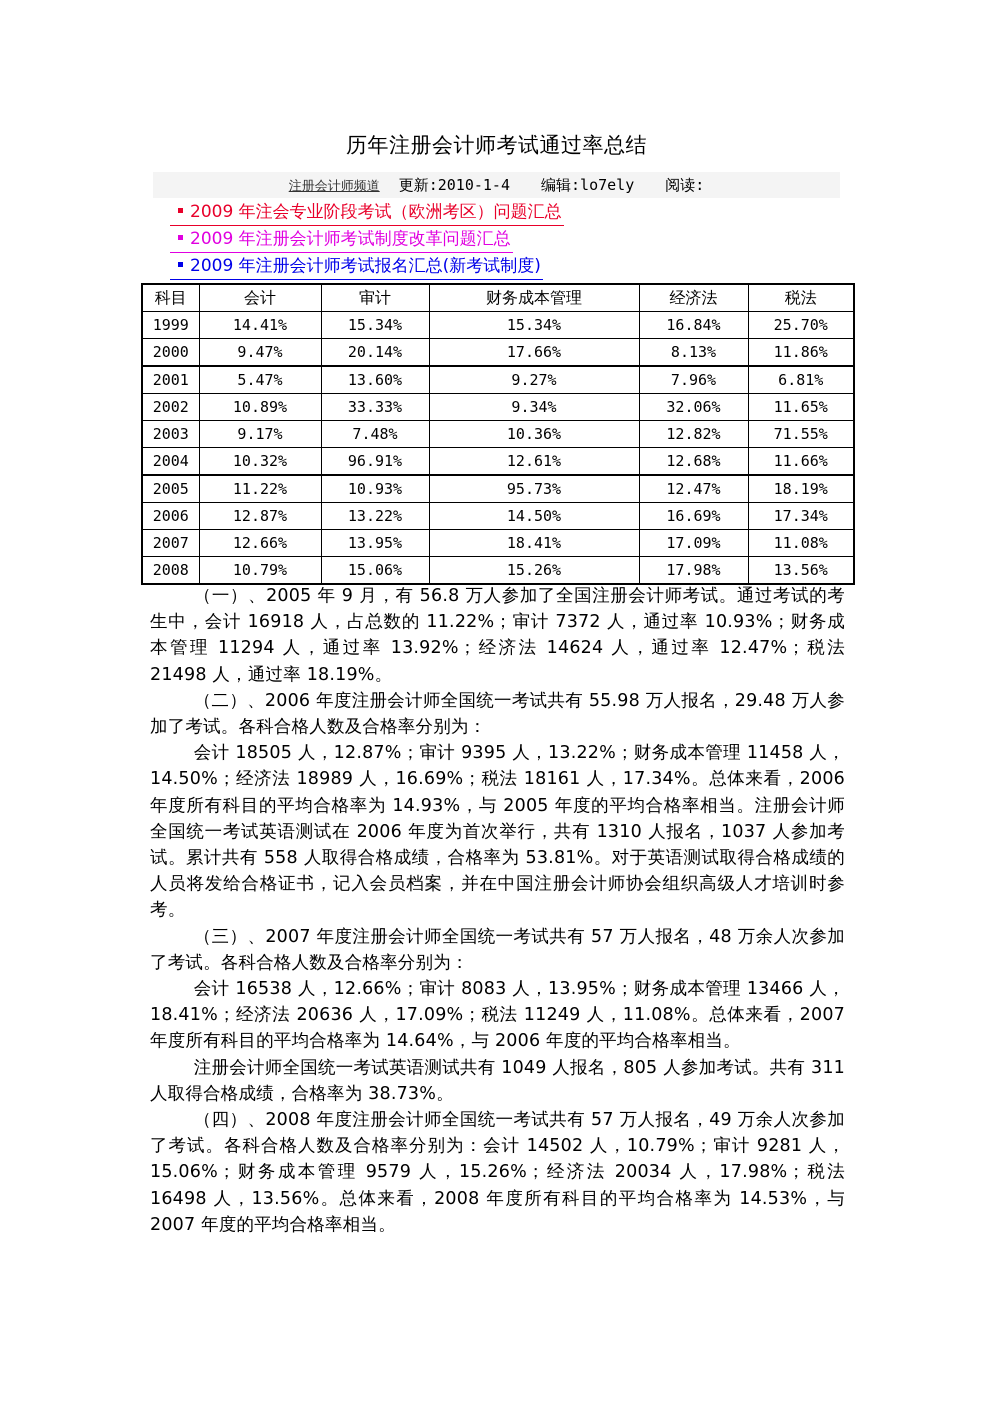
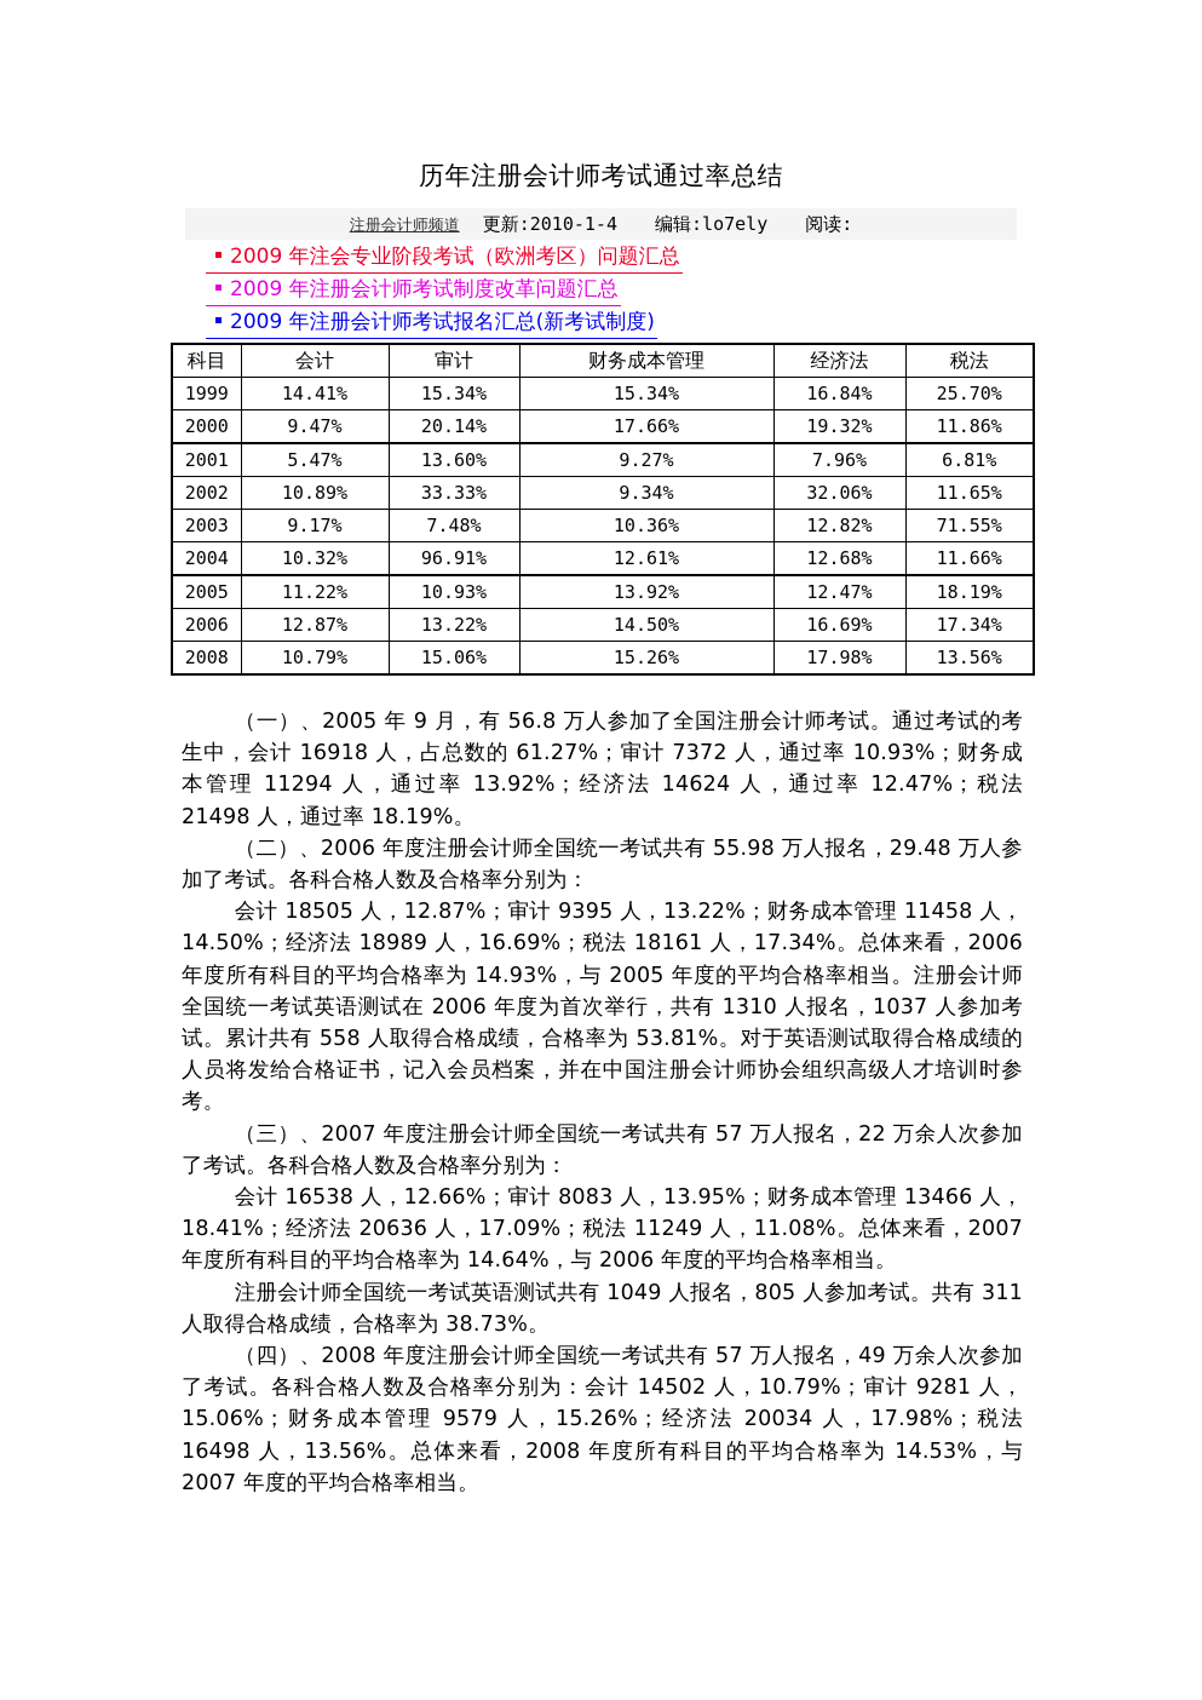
  历年注册会计师考试通过率总结
  注册会计师频道 更新:2010-1-4 编辑:lo7ely 阅读:
  2009 年注会专业阶段考试（欧洲考区）问题汇总
  2009 年注册会计师考试制度改革问题汇总
  2009 年注册会计师考试报名汇总(新考试制度)
  科目	会计	审计	财务成本管理	经济法	税法
  1999	14.41%	15.34%	15.34%	16.84%	25.70%
- 2000	9.47%	20.14%	17.66%	8.13%	11.86%
+ 2000	9.47%	20.14%	17.66%	19.32%	11.86%
  2001	5.47%	13.60%	9.27%	7.96%	6.81%
  2002	10.89%	33.33%	9.34%	32.06%	11.65%
  2003	9.17%	7.48%	10.36%	12.82%	71.55%
  2004	10.32%	96.91%	12.61%	12.68%	11.66%
- 2005	11.22%	10.93%	95.73%	12.47%	18.19%
+ 2005	11.22%	10.93%	13.92%	12.47%	18.19%
  2006	12.87%	13.22%	14.50%	16.69%	17.34%
- 2007	12.66%	13.95%	18.41%	17.09%	11.08%
  2008	10.79%	15.06%	15.26%	17.98%	13.56%
- （一）、2005 年 9 月，有 56.8 万人参加了全国注册会计师考试。通过考试的考生中，会计 16918 人，占总数的 11.22%；审计 7372 人，通过率 10.93%；财务成本管理 11294 人，通过率 13.92%；经济法 14624 人，通过率 12.47%；税法 21498 人，通过率 18.19%。
+ （一）、2005 年 9 月，有 56.8 万人参加了全国注册会计师考试。通过考试的考生中，会计 16918 人，占总数的 61.27%；审计 7372 人，通过率 10.93%；财务成本管理 11294 人，通过率 13.92%；经济法 14624 人，通过率 12.47%；税法 21498 人，通过率 18.19%。
  （二）、2006 年度注册会计师全国统一考试共有 55.98 万人报名，29.48 万人参加了考试。各科合格人数及合格率分别为：
  会计 18505 人，12.87%；审计 9395 人，13.22%；财务成本管理 11458 人，14.50%；经济法 18989 人，16.69%；税法 18161 人，17.34%。总体来看，2006 年度所有科目的平均合格率为 14.93%，与 2005 年度的平均合格率相当。注册会计师全国统一考试英语测试在 2006 年度为首次举行，共有 1310 人报名，1037 人参加考试。累计共有 558 人取得合格成绩，合格率为 53.81%。对于英语测试取得合格成绩的人员将发给合格证书，记入会员档案，并在中国注册会计师协会组织高级人才培训时参考。
- （三）、2007 年度注册会计师全国统一考试共有 57 万人报名，48 万余人次参加了考试。各科合格人数及合格率分别为：
+ （三）、2007 年度注册会计师全国统一考试共有 57 万人报名，22 万余人次参加了考试。各科合格人数及合格率分别为：
  会计 16538 人，12.66%；审计 8083 人，13.95%；财务成本管理 13466 人，18.41%；经济法 20636 人，17.09%；税法 11249 人，11.08%。总体来看，2007 年度所有科目的平均合格率为 14.64%，与 2006 年度的平均合格率相当。
  注册会计师全国统一考试英语测试共有 1049 人报名，805 人参加考试。共有 311 人取得合格成绩，合格率为 38.73%。
  （四）、2008 年度注册会计师全国统一考试共有 57 万人报名，49 万余人次参加了考试。各科合格人数及合格率分别为：会计 14502 人，10.79%；审计 9281 人，15.06%；财务成本管理 9579 人，15.26%；经济法 20034 人，17.98%；税法 16498 人，13.56%。总体来看，2008 年度所有科目的平均合格率为 14.53%，与 2007 年度的平均合格率相当。
